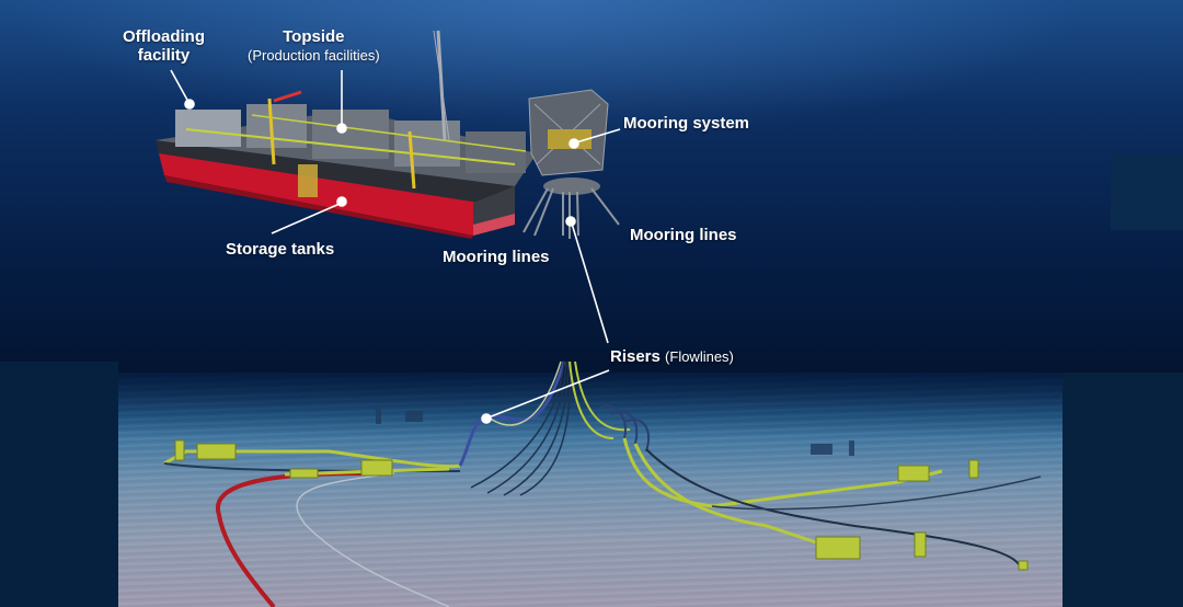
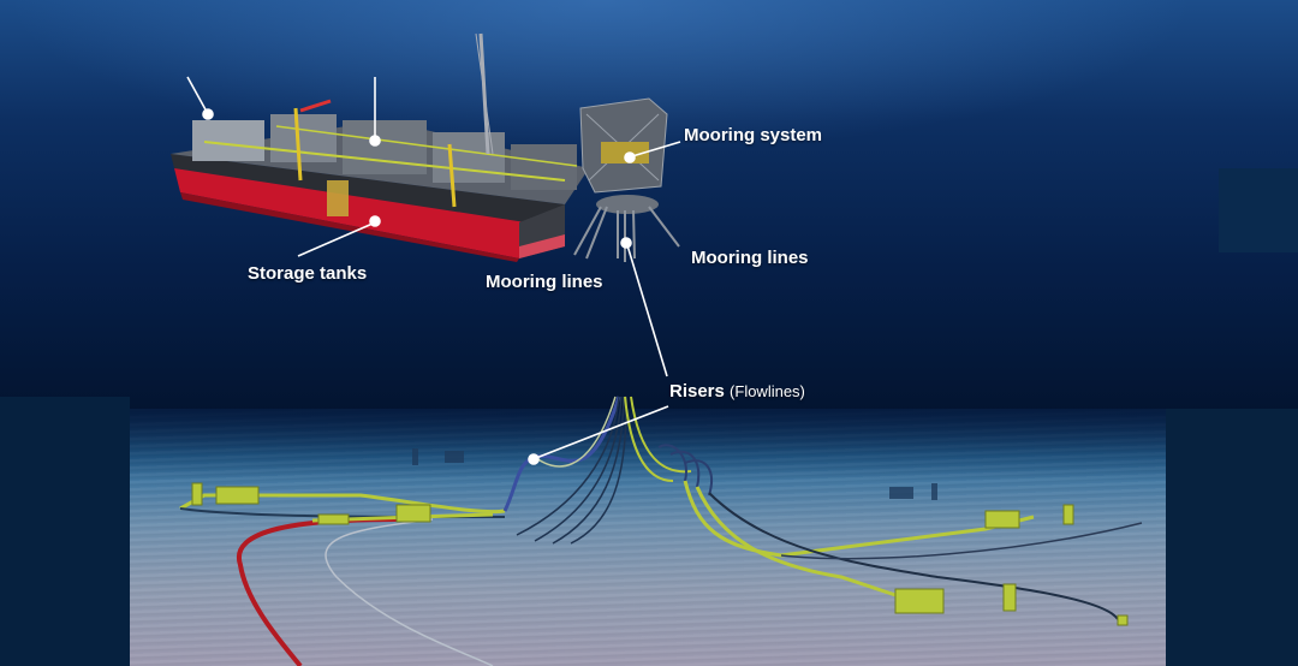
- Offloading
- facility
- Topside
- (Production facilities)
  Mooring system
  Mooring lines
  Storage tanks
  Mooring lines
  Risers (Flowlines)
